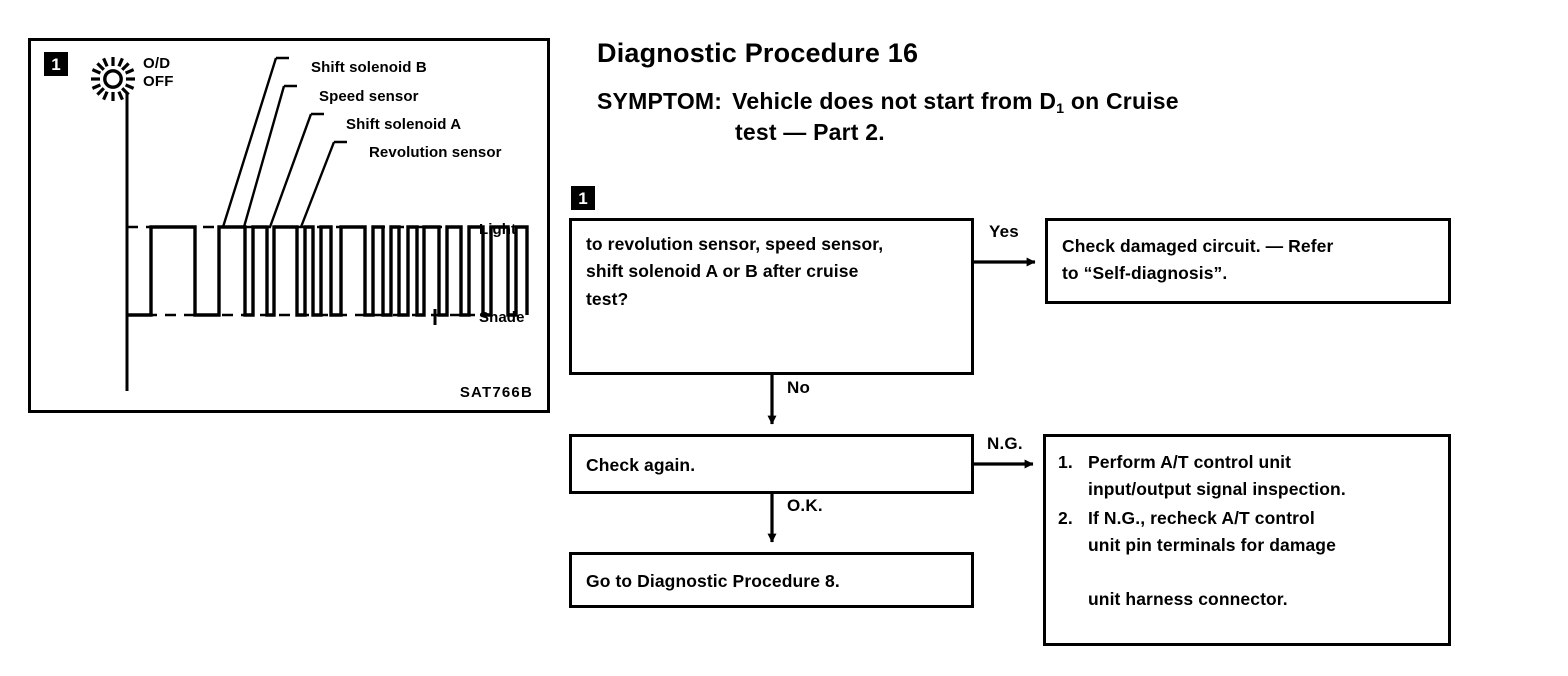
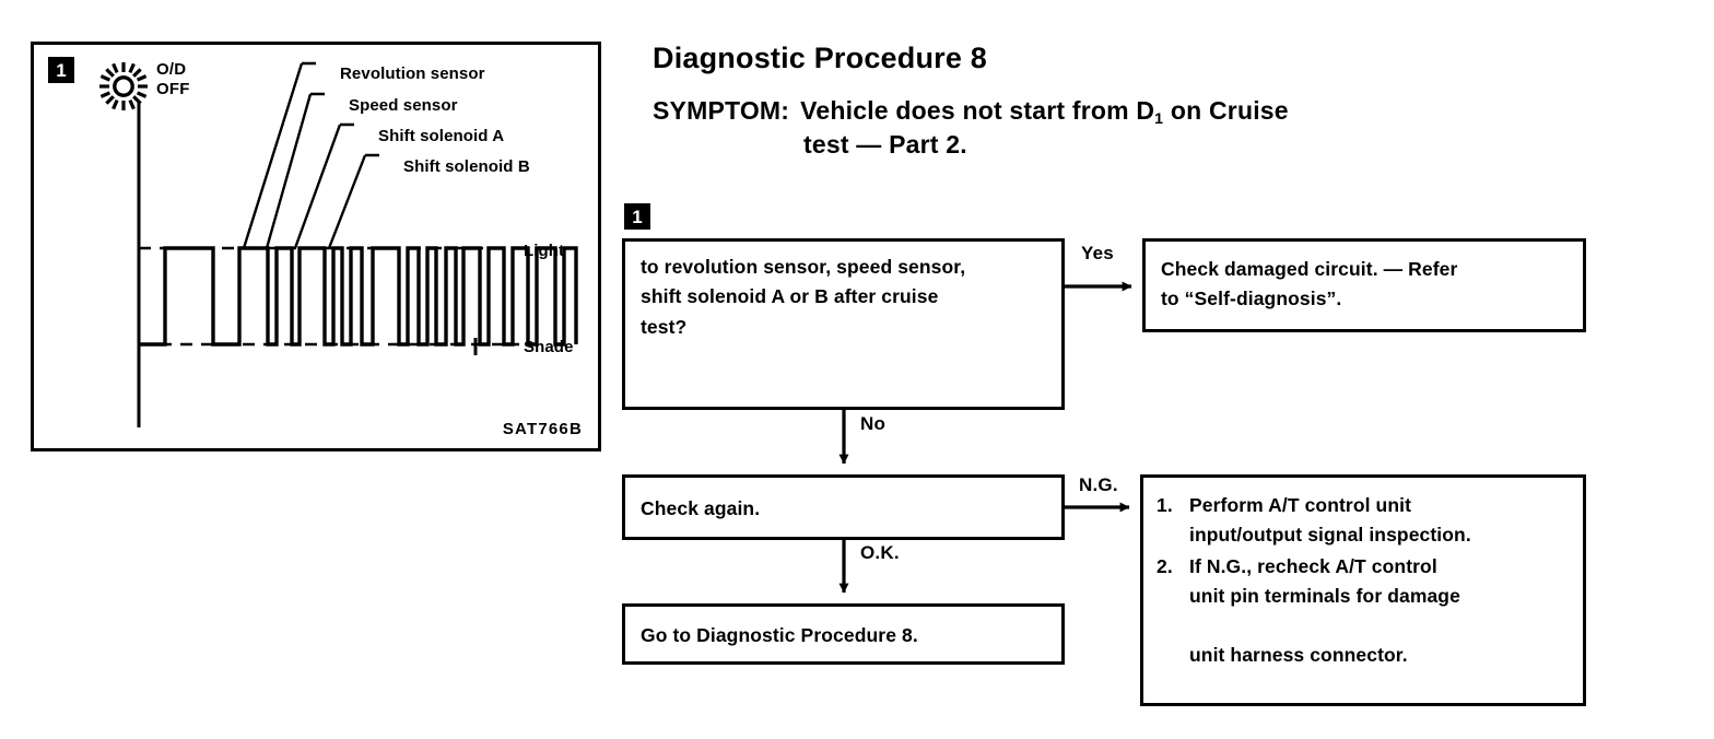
  1
  O/D
  OFF
- Shift solenoid B
+ Revolution sensor
  Speed sensor
  Shift solenoid A
- Revolution sensor
+ Shift solenoid B
  Light
  Shade
  SAT766B
- Diagnostic Procedure 16
+ Diagnostic Procedure 8
  SYMPTOM: Vehicle does not start from D1 on Cruise
  test — Part 2.
  1
  Yes
  No
  O.K.
  N.G.
  to revolution sensor, speed sensor,
  shift solenoid A or B after cruise
  test?
  Check damaged circuit. — Refer
  to “Self-diagnosis”.
  Check again.
  Go to Diagnostic Procedure 8.
  1.
  Perform A/T control unit
  input/output signal inspection.
  2.
  If N.G., recheck A/T control
  unit pin terminals for damage
  unit harness connector.
